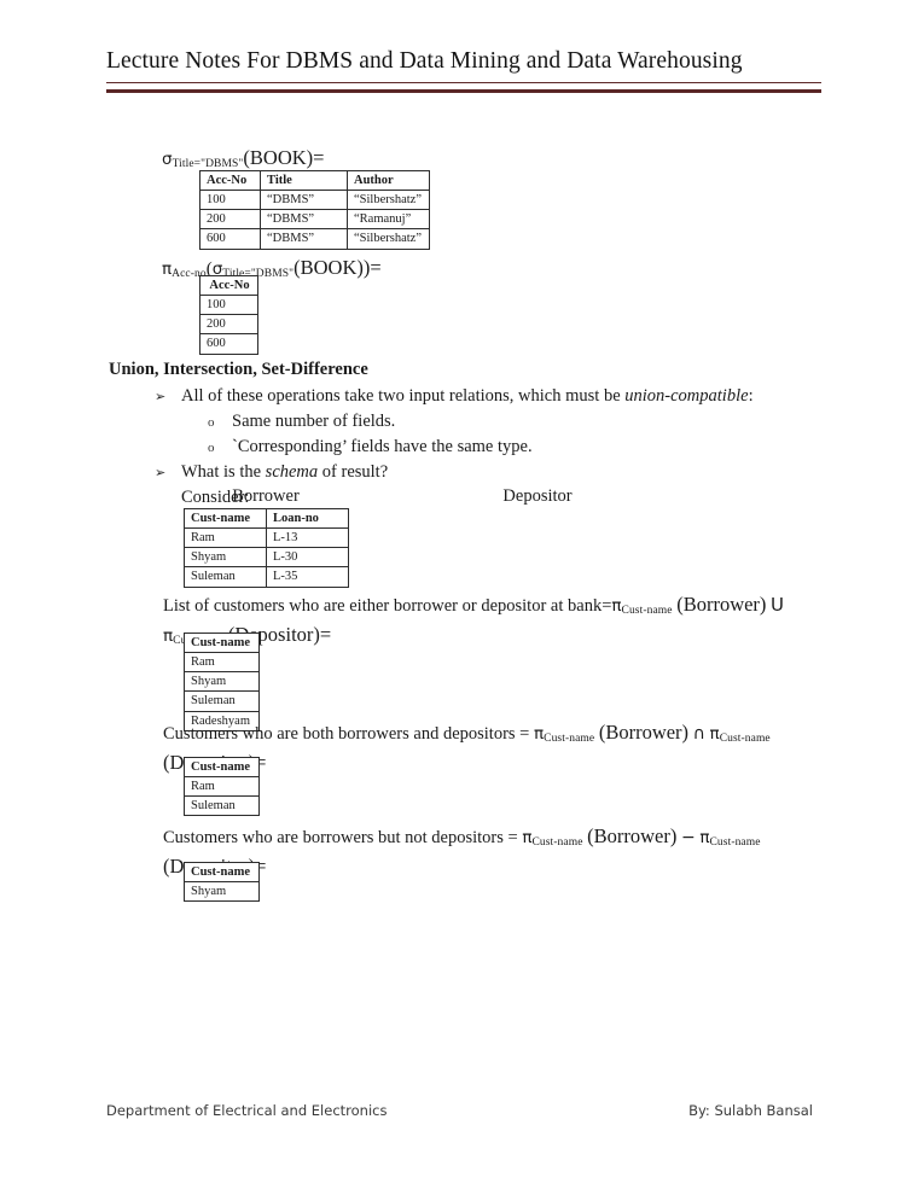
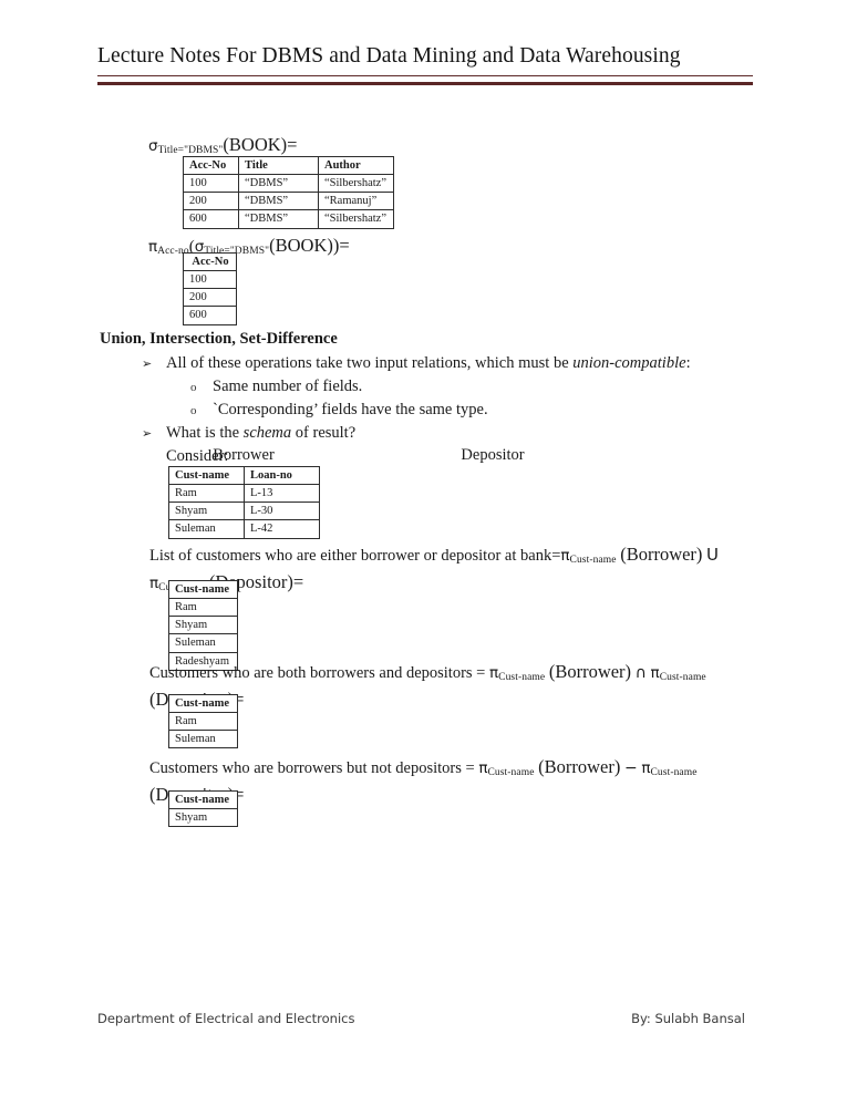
  Lecture Notes For DBMS and Data Mining and Data Warehousing
  σTitle="DBMS"(BOOK)=
  Acc-No	Title	Author
  100	“DBMS”	“Silbershatz”
  200	“DBMS”	“Ramanuj”
  600	“DBMS”	“Silbershatz”
  πAcc-n (σ DBMS"(BOOK))=
  Acc-No
  100
  200
  600
  Union, Intersection, Set-Difference
  ➢
  All of these operations take two input relations, which must be union-compatible:
  o
  Same number of fields.
  o
  ˋCorresponding’ fields have the same type.
  ➢
  What is the schema of result?
  Consider:
  Borrower
  Cust-name	Loan-no
  Ram	L-13
  Shyam	L-30
- Suleman	L-35
+ Suleman	L-42
  Depositor
  List of customers who are either borrower or depositor at bank=πCust-name (Borrower) U πC positor)=
  Cust-name
  Ram
  Shyam
  Suleman
  Radeshyam
  Customers who are both borrowers and depositors = πCust-name (Borrower) ∩ πCust-name (D=
  Cust-name
  Ram
  Suleman
  Customers who are borrowers but not depositors = πCust-name (Borrower) − πCust-name (D=
  Cust-name
  Shyam
  Department of Electrical and Electronics
  By: Sulabh Bansal
